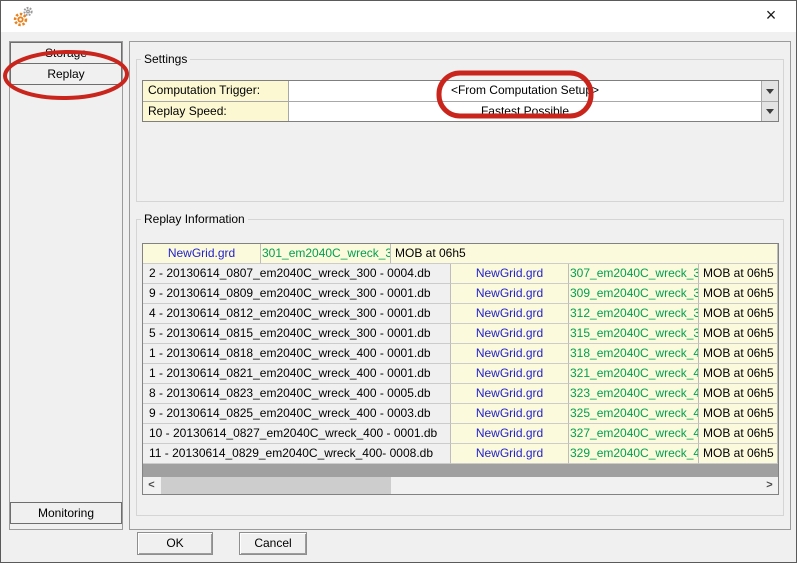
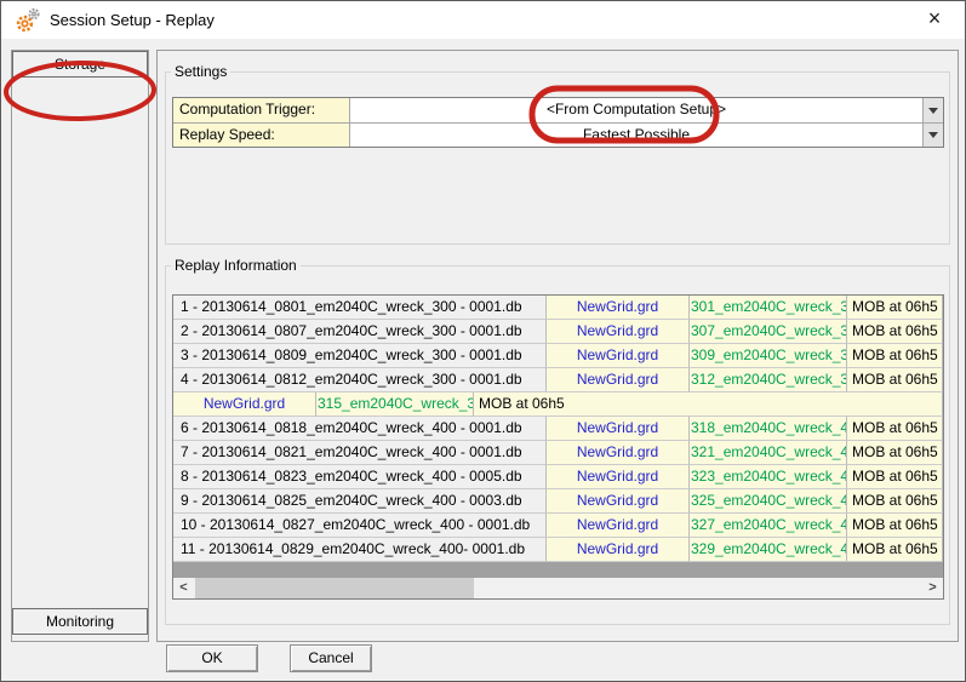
+ Session Setup - Replay
  ×
- Replay
  Monitoring
  Settings
  Computation Trigger:
  <From Computation Setu>
  Replay Speed:
  Fastest Possible
  Replay Information
+ 1 - 20130614_0801_em2040C_wreck_300 - 0001.db
  NewGrid.grd
  301_em2040C_wreck_3
  MOB at 06h5
- 2 - 20130614_0807_em2040C_wreck_300 - 0004.db
+ 2 - 20130614_0807_em2040C_wreck_300 - 0001.db
  NewGrid.grd
  307_em2040C_wreck_3
  MOB at 06h5
- 9 - 20130614_0809_em2040C_wreck_300 - 0001.db
+ 3 - 20130614_0809_em2040C_wreck_300 - 0001.db
  NewGrid.grd
  309_em2040C_wreck_3
  MOB at 06h5
  4 - 20130614_0812_em2040C_wreck_300 - 0001.db
  NewGrid.grd
  312_em2040C_wreck_3
  MOB at 06h5
- 5 - 20130614_0815_em2040C_wreck_300 - 0001.db
  NewGrid.grd
  315_em2040C_wreck_3
  MOB at 06h5
- 1 - 20130614_0818_em2040C_wreck_400 - 0001.db
+ 6 - 20130614_0818_em2040C_wreck_400 - 0001.db
  NewGrid.grd
  318_em2040C_wreck_4
  MOB at 06h5
- 1 - 20130614_0821_em2040C_wreck_400 - 0001.db
+ 7 - 20130614_0821_em2040C_wreck_400 - 0001.db
  NewGrid.grd
  321_em2040C_wreck_4
  MOB at 06h5
  8 - 20130614_0823_em2040C_wreck_400 - 0005.db
  NewGrid.grd
  323_em2040C_wreck_4
  MOB at 06h5
  9 - 20130614_0825_em2040C_wreck_400 - 0003.db
  NewGrid.grd
  325_em2040C_wreck_4
  MOB at 06h5
  10 - 20130614_0827_em2040C_wreck_400 - 0001.db
  NewGrid.grd
  327_em2040C_wreck_4
  MOB at 06h5
- 11 - 20130614_0829_em2040C_wreck_400- 0008.db
+ 11 - 20130614_0829_em2040C_wreck_400- 0001.db
  NewGrid.grd
  329_em2040C_wreck_4
  MOB at 06h5
  <
  >
  OK
  Cancel
